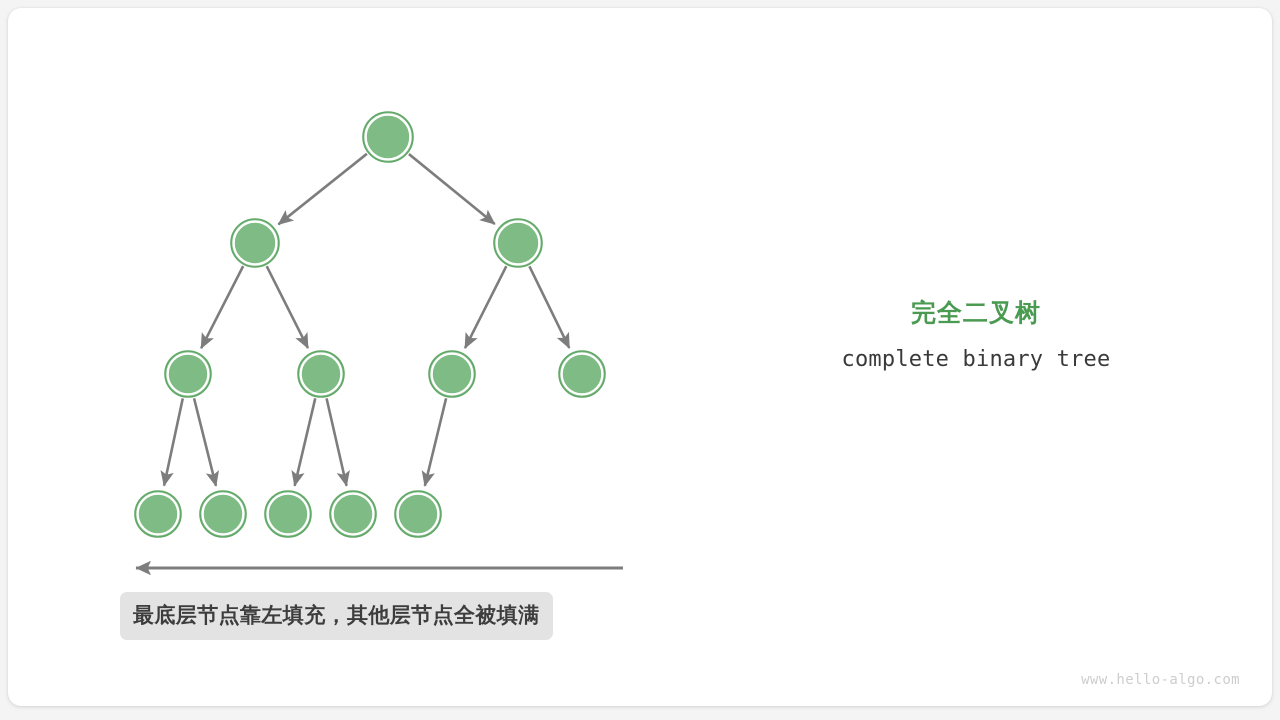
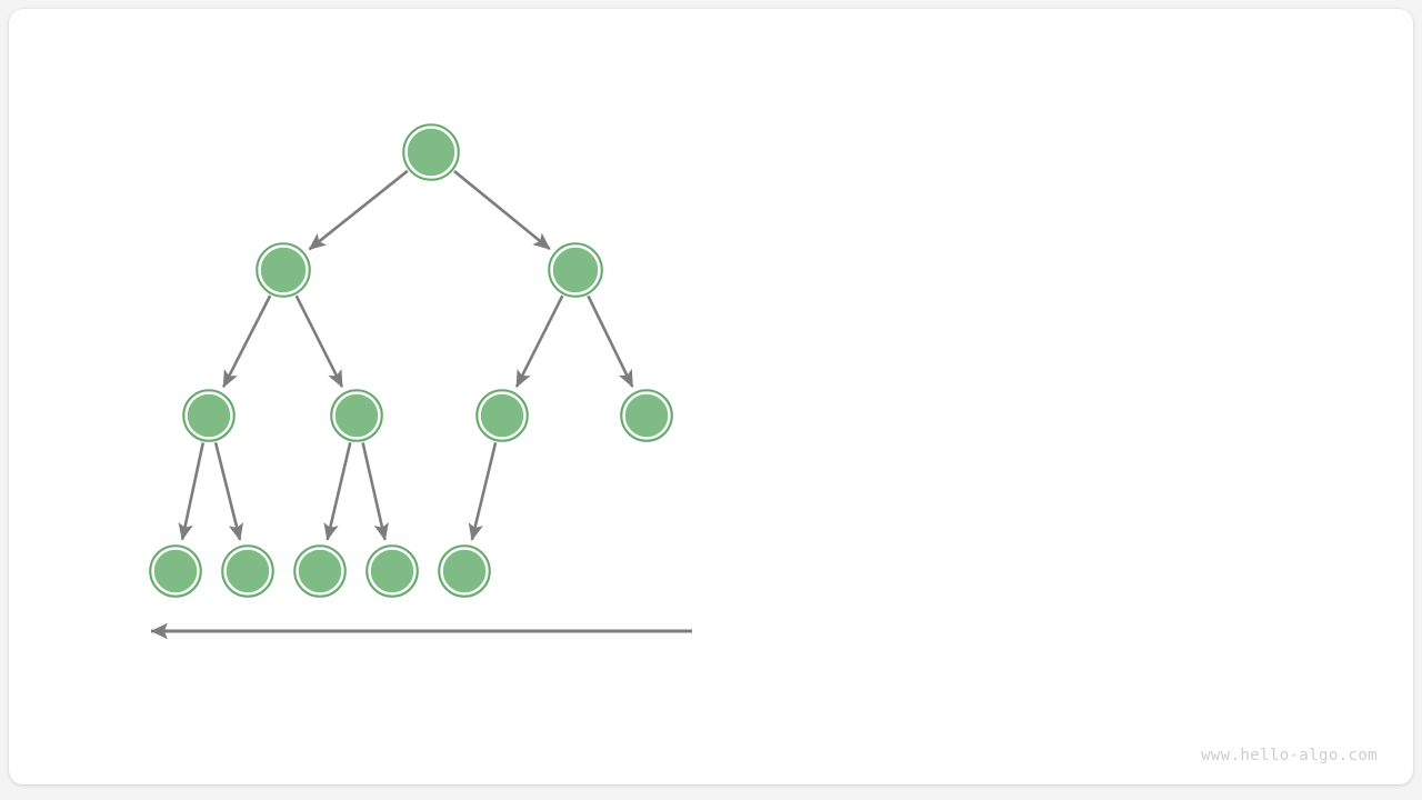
- 最底层节点靠左填充，其他层节点全被填满
- 完全二叉树
- complete binary tree
  www.hello-algo.com
